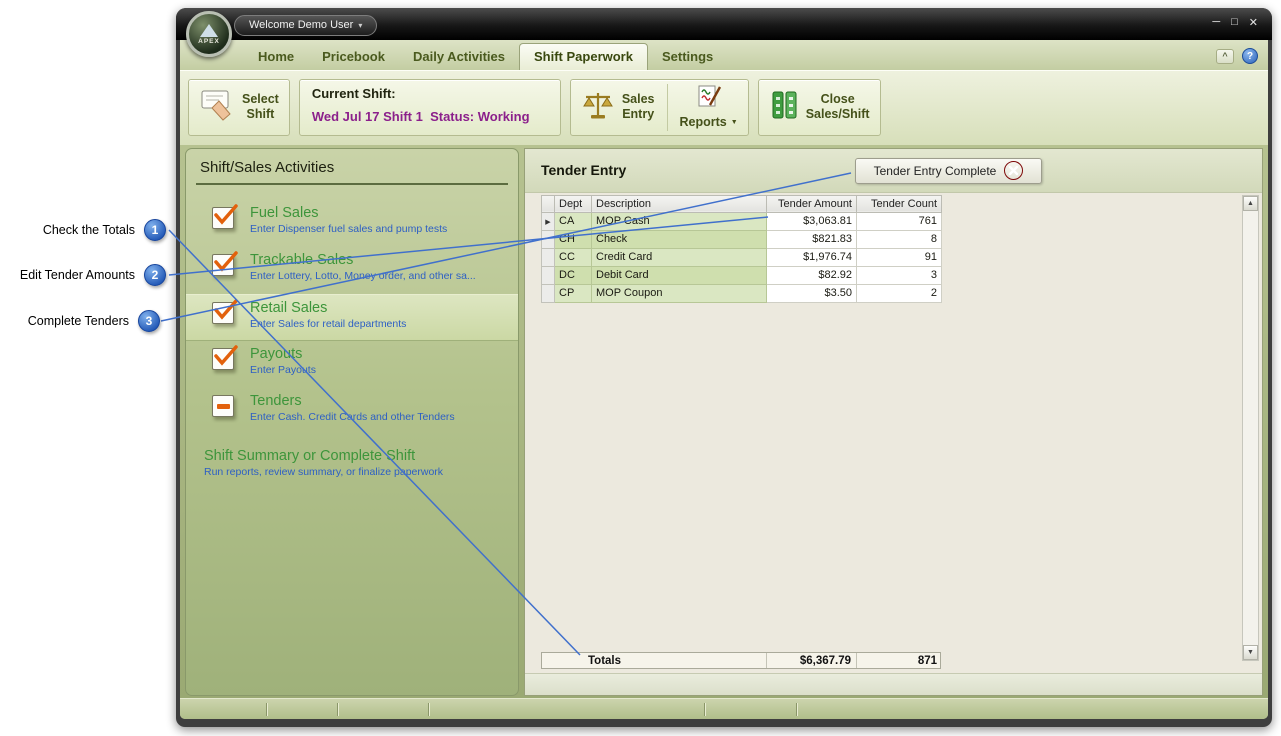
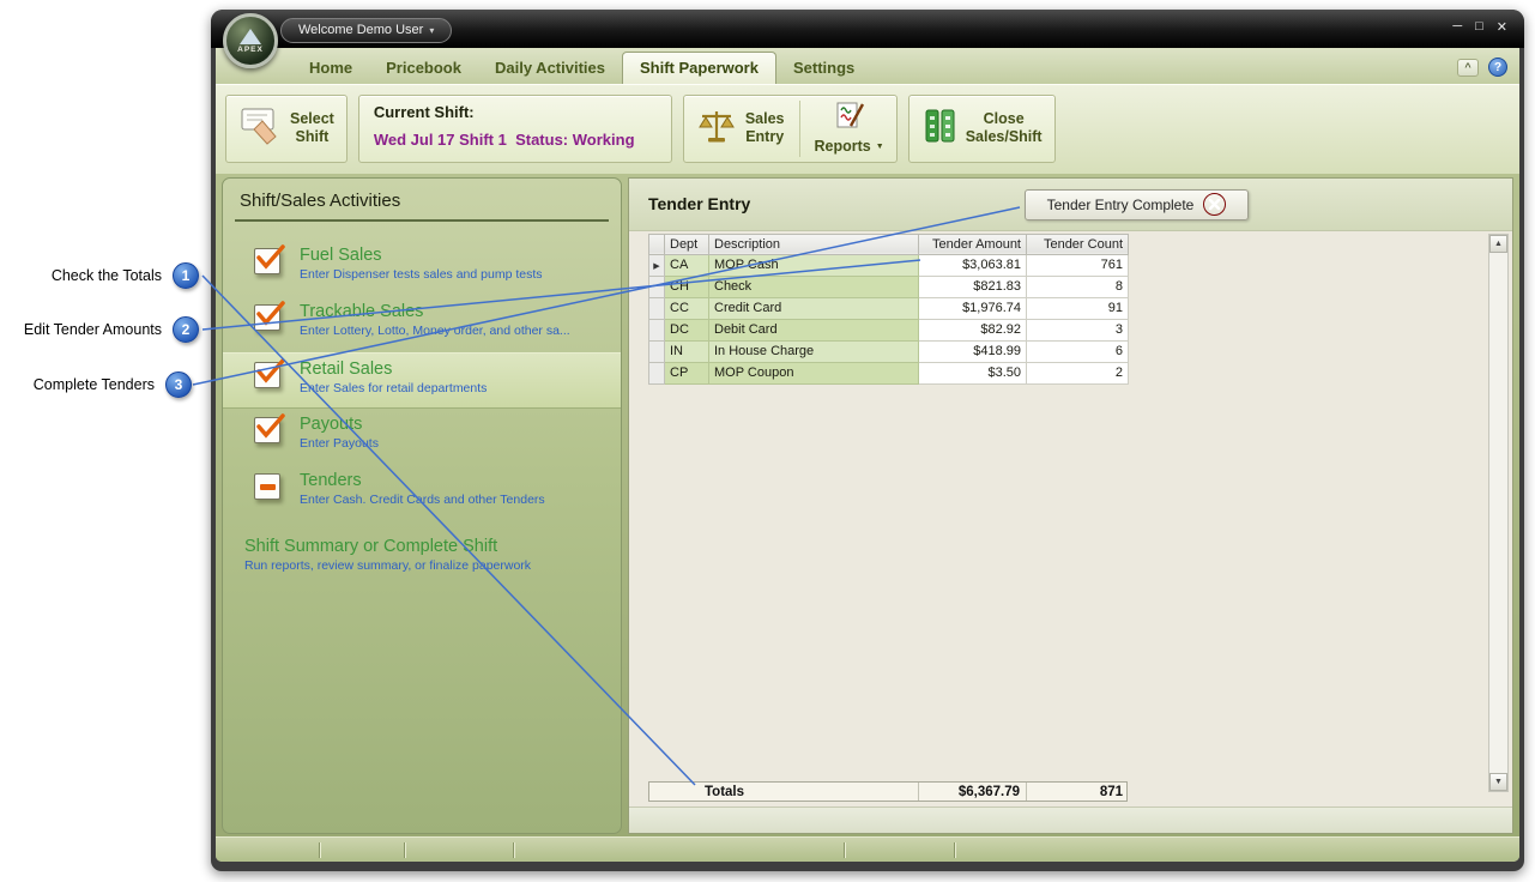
  Welcome Demo User ▾
  ─
  □
  ✕
  Home
  Pricebook
  Daily Activities
  Shift Paperwork
  Settings
  ^
  ?
  Select
  Shift
  Current Shift:
  Wed Jul 17 Shift 1 Status: Working
  Sales
  Entry
  Reports
  Close
  Sales/Shift
  Shift/Sales Activities
  Fuel Sales
- Enter Dispenser fuel sales and pump tests
+ Enter Dispenser tests sales and pump tests
  Trackableles
  Enter Lottery, Lotto, Mone order, and other sa...
  Retail Sales
  Eter Sales for retail departments
  Payouts
  Enter Payots
  Tenders
  Enter Cash. Credit Crds and other Tenders
  Shift Summary or Complete Shift
  Run reports, review summary, or finalize pperwork
  Tender Entry
  Tender Entry Complete
  	Dept	Description	Tender Amount	Tender Count
  	CA	MOPash	$3,063.81	761
  	CH	Check	$821.83	8
  	CC	Credit Card	$1,976.74	91
  	DC	Debit Card	$82.92	3
+ 	IN	In House Charge	$418.99	6
  	CP	MOP Coupon	$3.50	2
  Totals
  $6,367.79
  871
  Check the Totals
  1
  Edit Tender Amounts
  2
  Complete Tenders
  3
